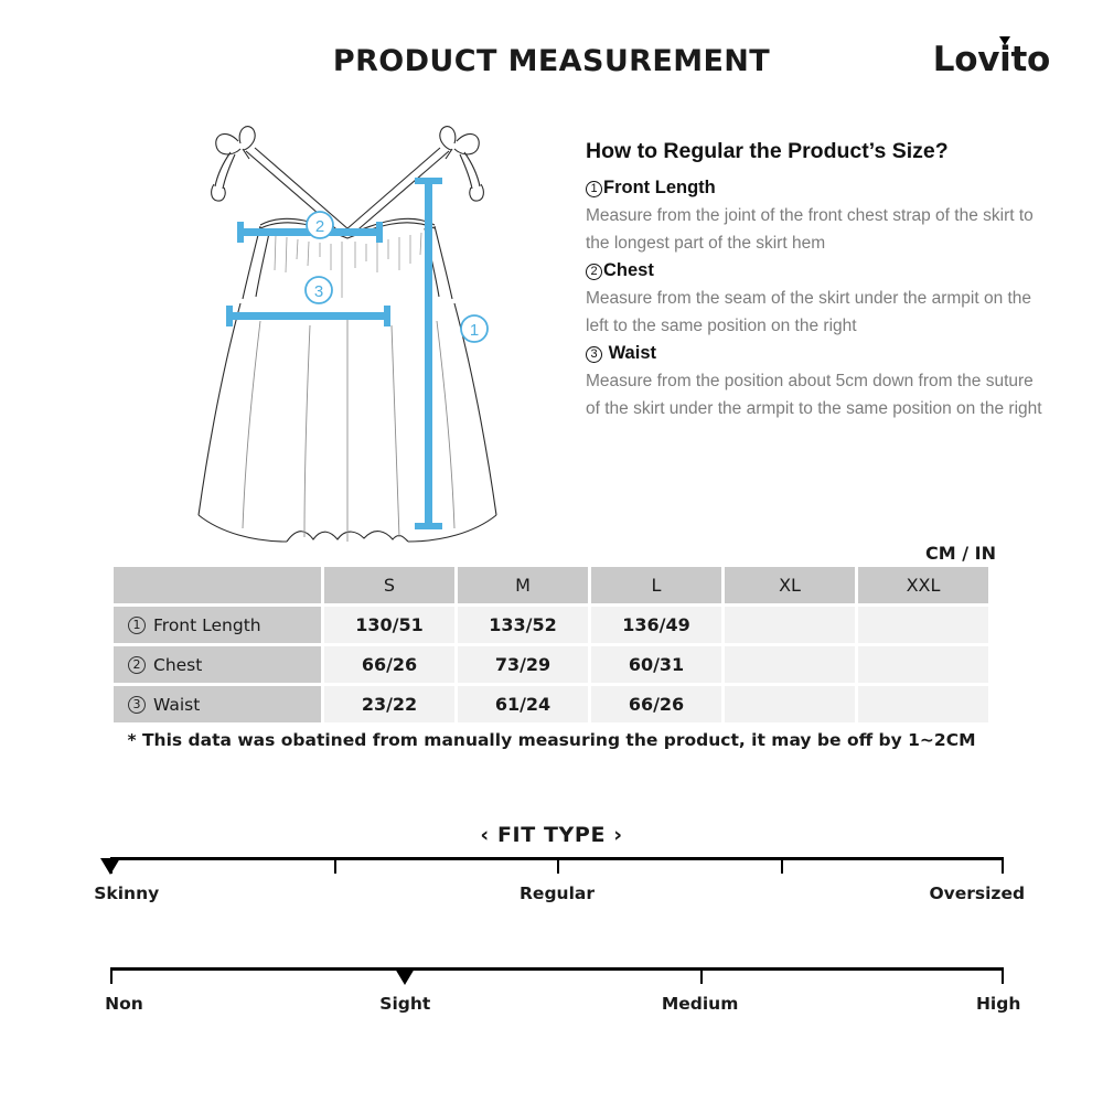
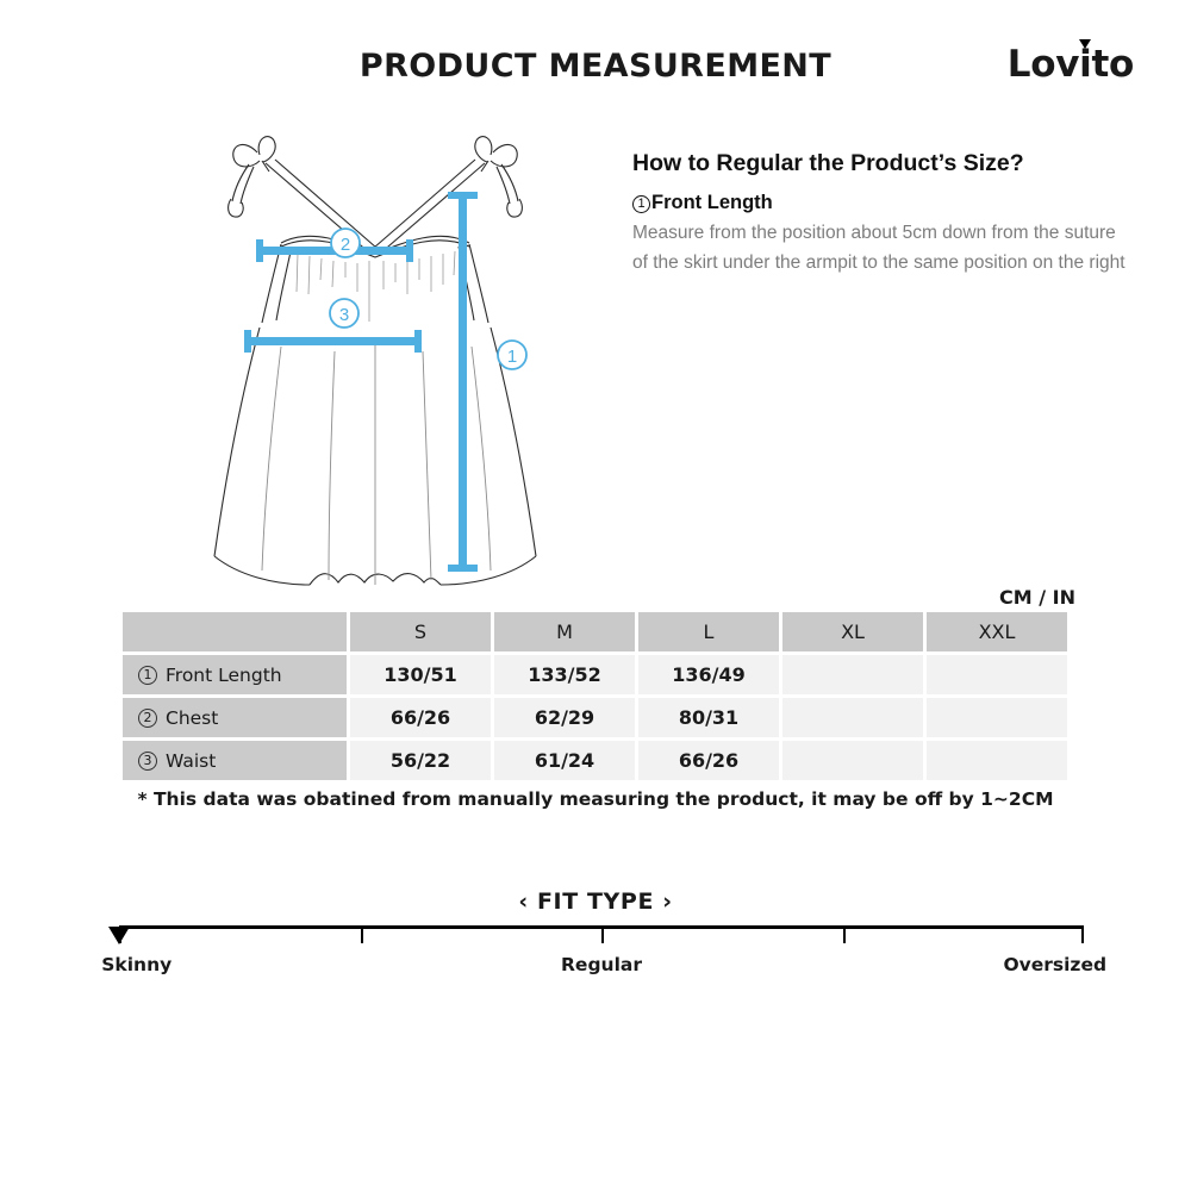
  PRODUCT MEASUREMENT
  Lovito
  2
  3
  1
  How to Regular the Product’s Size?
  1 Front Length
- Measure from the joint of the front chest strap of the skirt to the longest part of the skirt hem
- 2 Chest
- Measure from the seam of the skirt under the armpit on the left to the same position on the right
- 3 Waist
  Measure from the position about 5cm down from the suture of the skirt under the armpit to the same position on the right
  CM / IN
  S
  M
  L
  XL
  XXL
  1
  Front Length
  130/51
  133/52
  136/49
  2
  Chest
  66/26
- 73/29
+ 62/29
- 60/31
+ 80/31
  3
  Waist
- 23/22
+ 56/22
  61/24
  66/26
  * This data was obatined from manually measuring the product, it may be off by 1~2CM
  ‹ FIT TYPE ›
  Skinny
  Regular
  Oversized
- Non
- Sight
- Medium
- High
